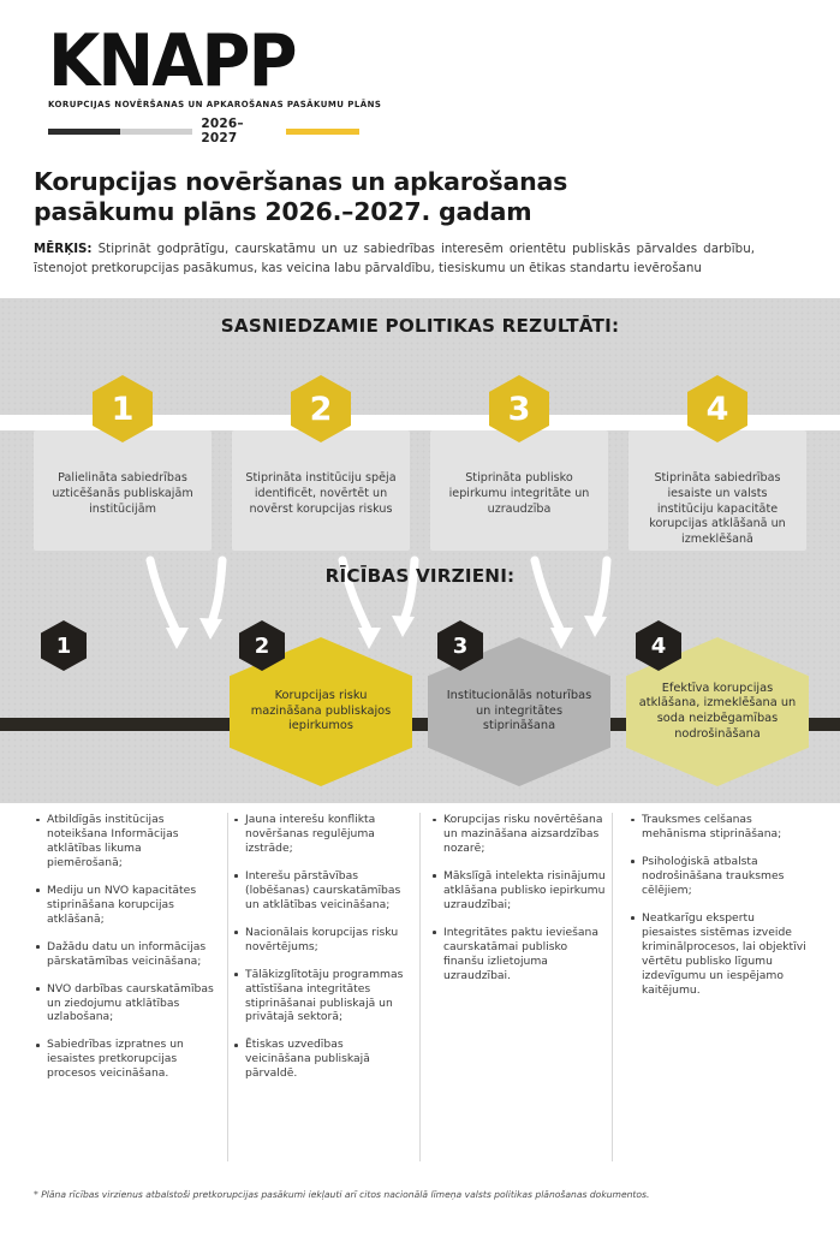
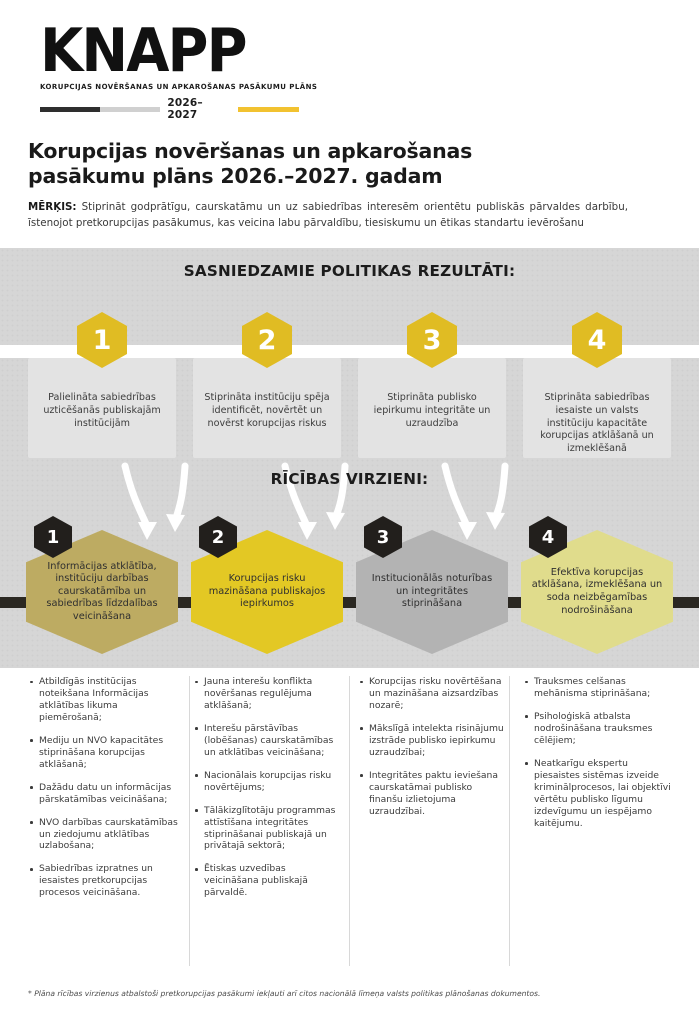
  KNAPP
  KORUPCIJAS NOVĒRŠANAS UN APKAROŠANAS PASĀKUMU PLĀNS
  2026–2027
  Korupcijas novēršanas un apkarošanas
  pasākumu plāns 2026.–2027. gadam
  MĒRĶIS: Stiprināt godprātīgu, caurskatāmu un uz sabiedrības interesēm orientētu publiskās pārvaldes darbību, īstenojot pretkorupcijas pasākumus, kas veicina labu pārvaldību, tiesiskumu un ētikas standartu ievērošanu
  SASNIEDZAMIE POLITIKAS REZULTĀTI:
  RĪCĪBAS VIRZIENI:
  1
  Palielināta sabiedrības uzticēšanās publiskajām institūcijām
  2
  Stiprināta institūciju spēja identificēt, novērtēt un novērst korupcijas riskus
  3
  Stiprināta publisko iepirkumu integritāte un uzraudzība
  4
  Stiprināta sabiedrības iesaiste un valsts institūciju kapacitāte korupcijas atklāšanā un izmeklēšanā
+ Informācijas atklātība, institūciju darbības caurskatāmība un sabiedrības līdzdalības veicināšana
  1
  Korupcijas risku mazināšana publiskajos iepirkumos
  2
  Institucionālās noturības un integritātes stiprināšana
  3
  Efektīva korupcijas atklāšana, izmeklēšana un soda neizbēgamības nodrošināšana
  4
  Atbildīgās institūcijas noteikšana Informācijas atklātības likuma piemērošanā;
  Mediju un NVO kapacitātes stiprināšana korupcijas atklāšanā;
  Dažādu datu un informācijas pārskatāmības veicināšana;
  NVO darbības caurskatāmības un ziedojumu atklātības uzlabošana;
  Sabiedrības izpratnes un iesaistes pretkorupcijas procesos veicināšana.
- Jauna interešu konflikta novēršanas regulējuma izstrāde;
+ Jauna interešu konflikta novēršanas regulējuma atklāšanā;
  Interešu pārstāvības (lobēšanas) caurskatāmības un atklātības veicināšana;
  Nacionālais korupcijas risku novērtējums;
  Tālākizglītotāju programmas attīstīšana integritātes stiprināšanai publiskajā un privātajā sektorā;
  Ētiskas uzvedības veicināšana publiskajā pārvaldē.
  Korupcijas risku novērtēšana un mazināšana aizsardzības nozarē;
- Mākslīgā intelekta risinājumu atklāšana publisko iepirkumu uzraudzībai;
+ Mākslīgā intelekta risinājumu izstrāde publisko iepirkumu uzraudzībai;
  Integritātes paktu ieviešana caurskatāmai publisko finanšu izlietojuma uzraudzībai.
  Trauksmes celšanas mehānisma stiprināšana;
  Psiholoģiskā atbalsta nodrošināšana trauksmes cēlējiem;
  Neatkarīgu ekspertu piesaistes sistēmas izveide kriminālprocesos, lai objektīvi vērtētu publisko līgumu izdevīgumu un iespējamo kaitējumu.
  * Plāna rīcības virzienus atbalstoši pretkorupcijas pasākumi iekļauti arī citos nacionālā līmeņa valsts politikas plānošanas dokumentos.
